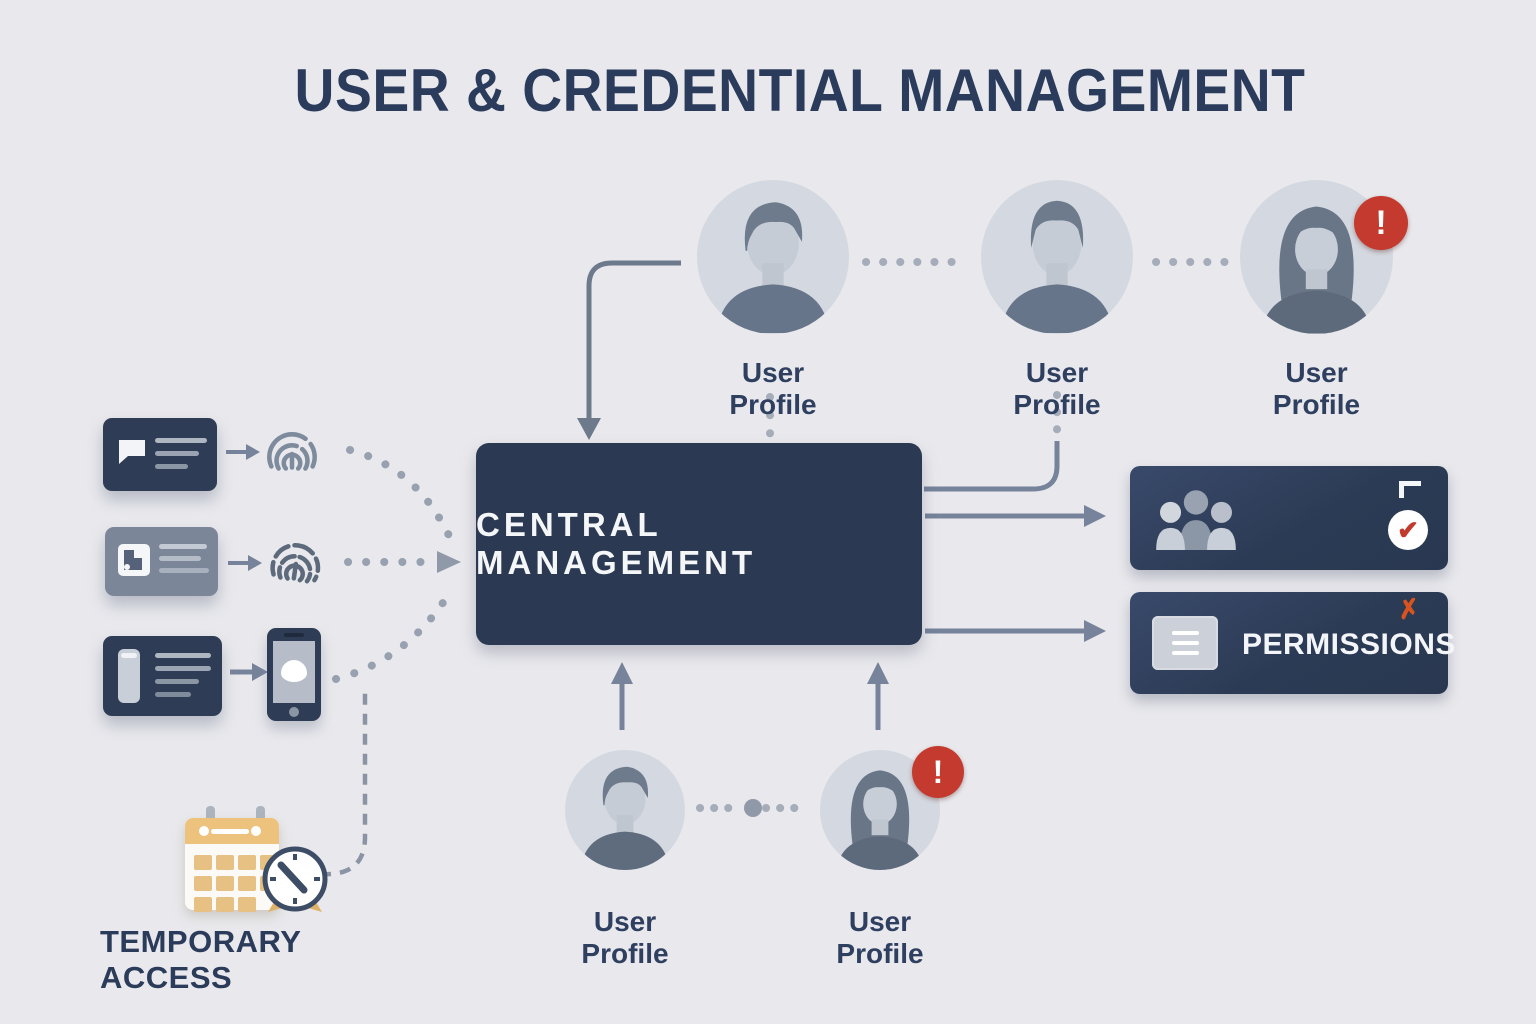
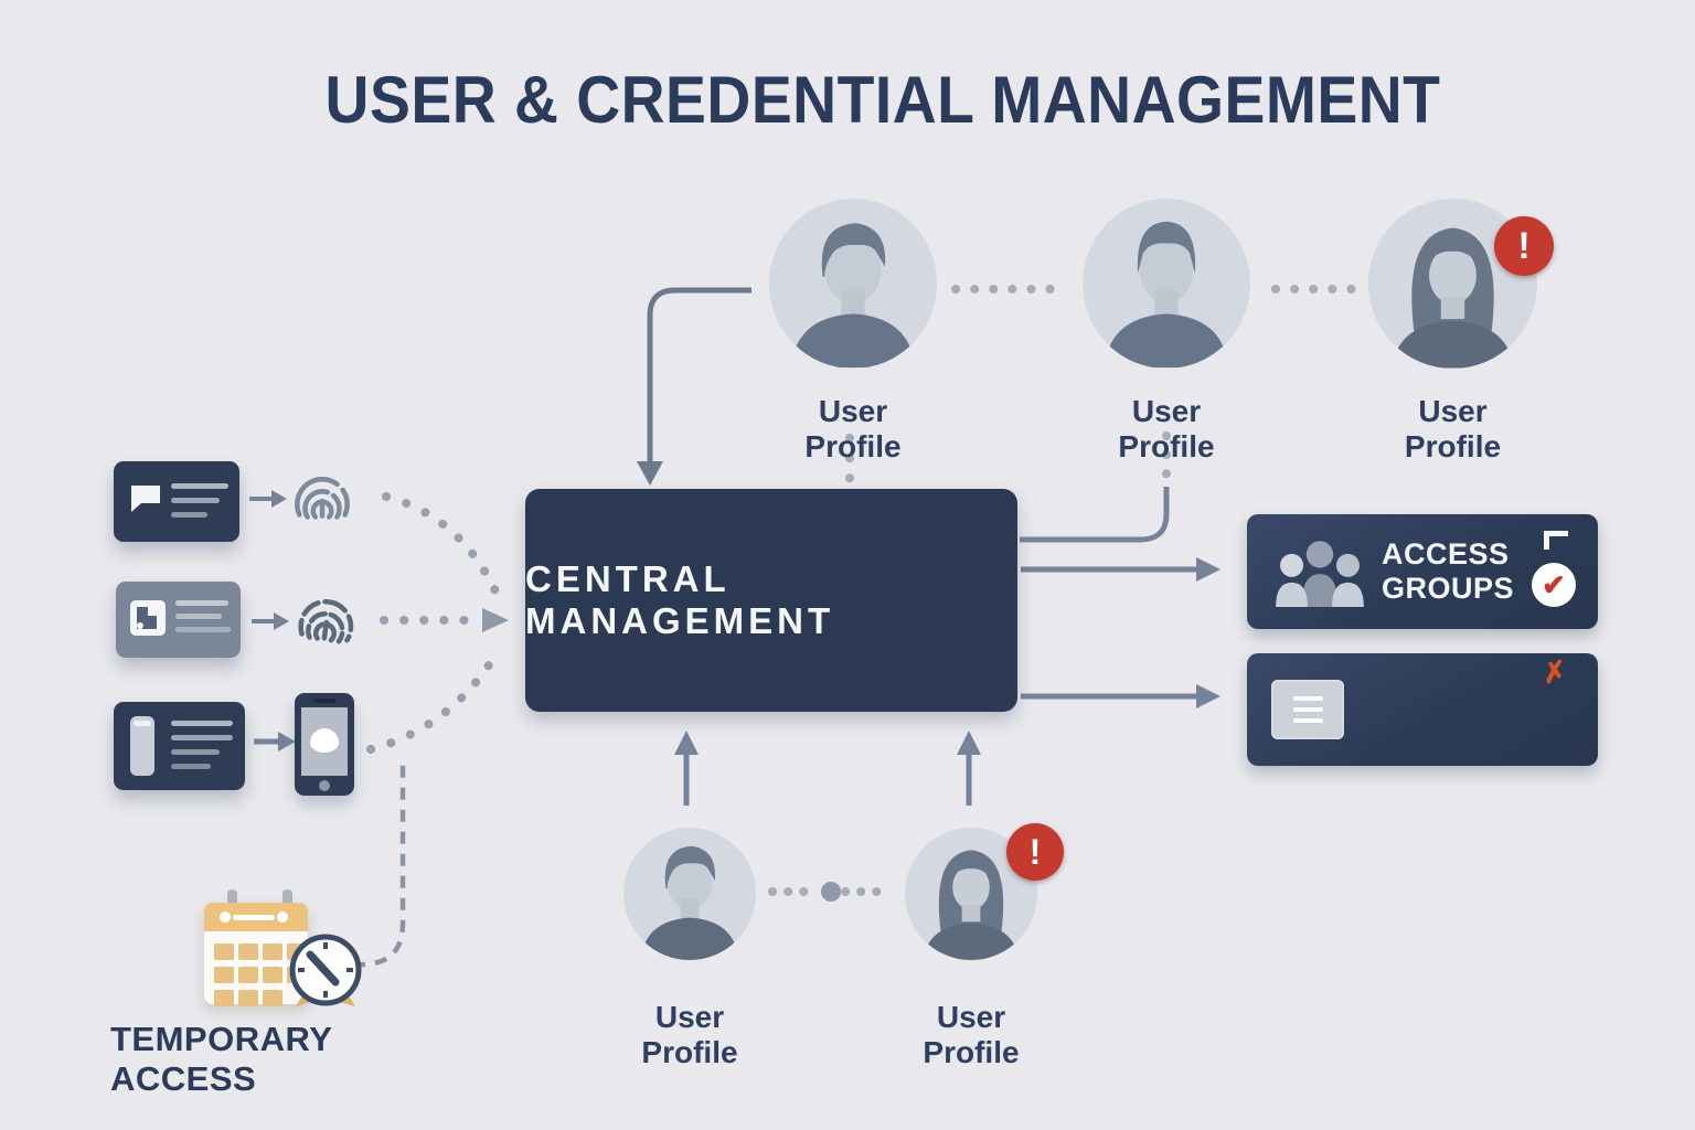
  USER & CREDENTIAL MANAGEMENT
  User Profile
  User Profile
  !
  User Profile
  CENTRAL MANAGEMENT
+ ACCESS
+ GROUPS
  ✔
- PERMISSIONS
  TEMPORARY ACCESS
  User Profile
  !
  User Profile
